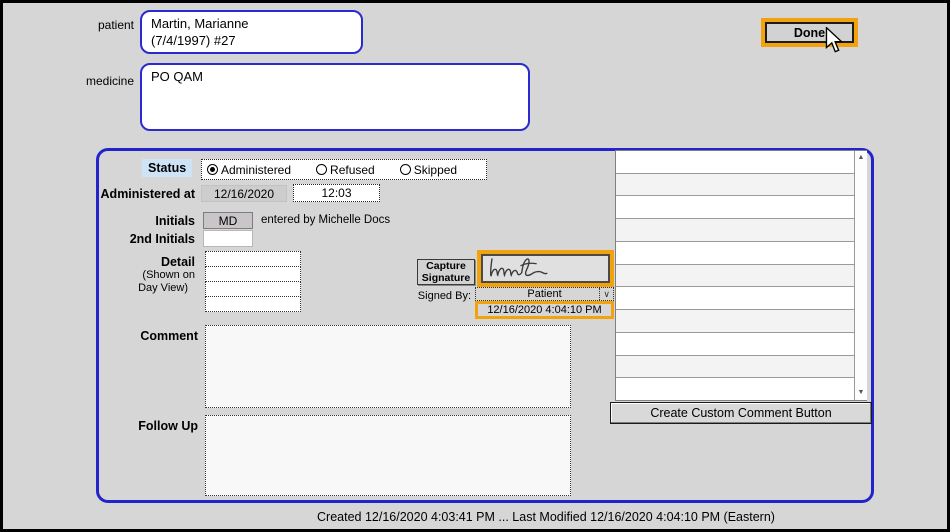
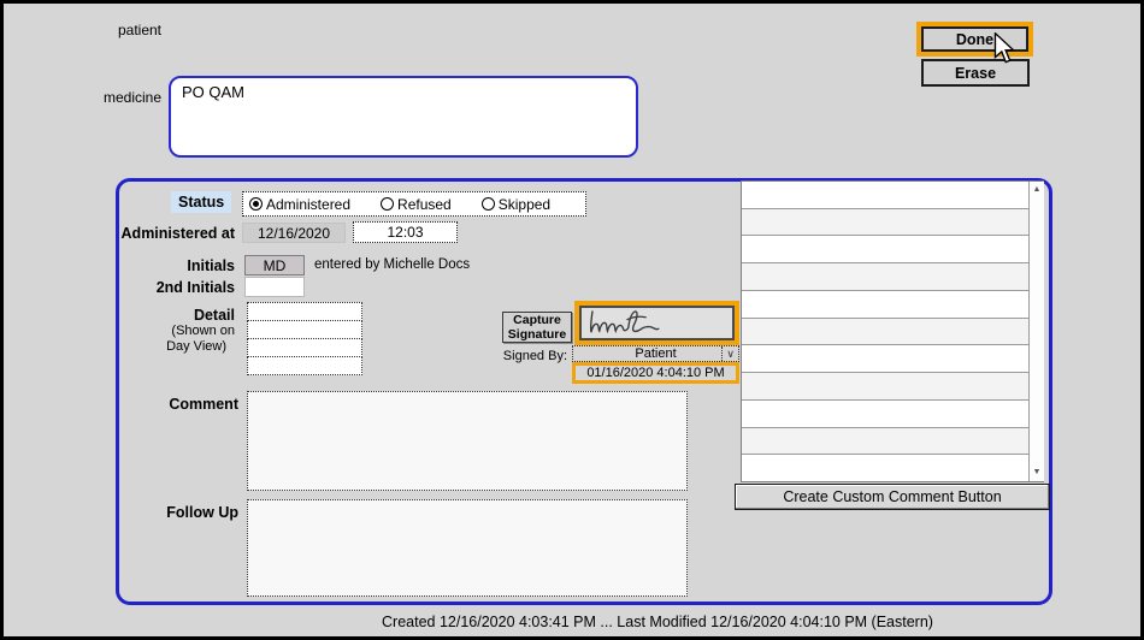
  patient
- Martin, Marianne
- (7/4/1997) #27
  medicine
  PO QAM
  Done
+ Erase
  Status
  Administered
  Refused
  Skipped
  Administered at
  12/16/2020
  12:03
  Initials
  MD
  entered by Michelle Docs
  2nd Initials
  Detail
  (Shown on
  Day View)
  Capture
  Signature
  Signed By:
  Patient
  ∨
- 12/16/2020 4:04:10 PM
+ 01/16/2020 4:04:10 PM
  Comment
  Follow Up
  Create Custom Comment Button
  Created 12/16/2020 4:03:41 PM ... Last Modified 12/16/2020 4:04:10 PM (Eastern)
